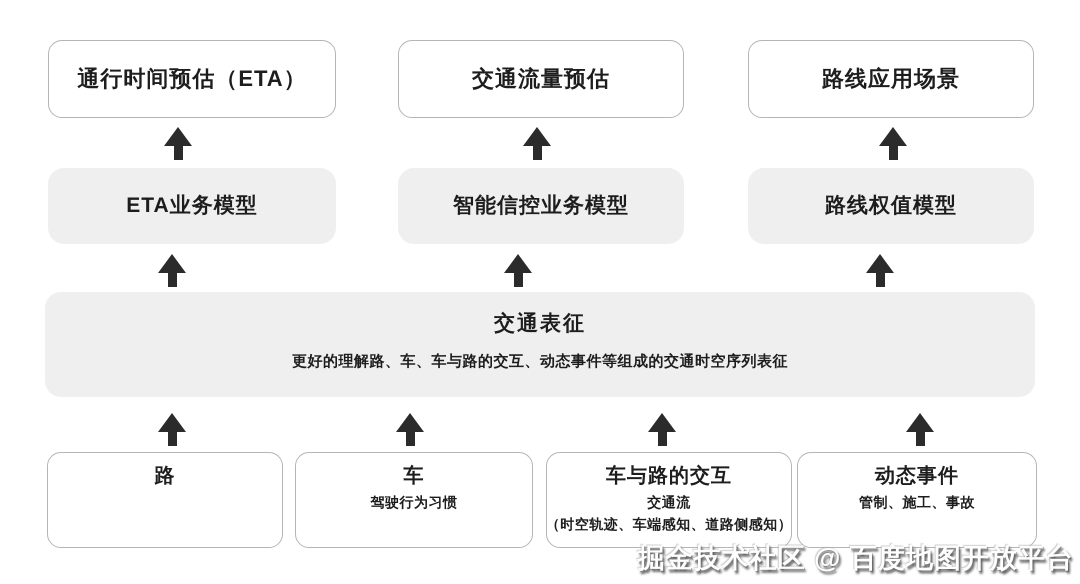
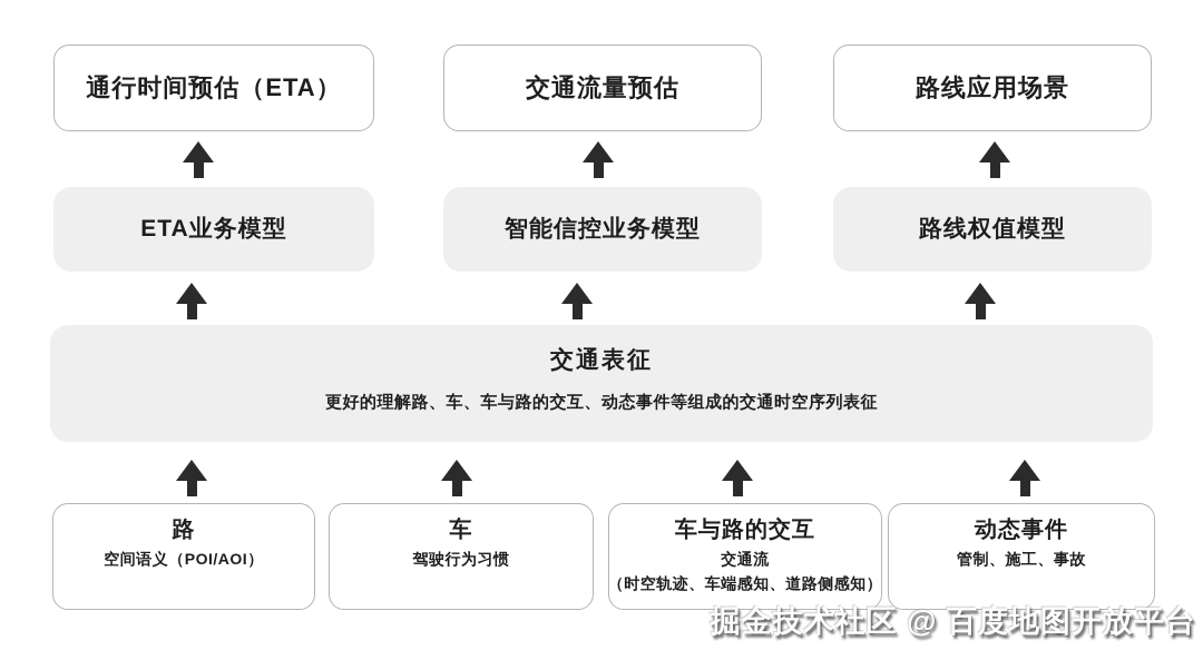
  通行时间预估（ETA）
  交通流量预估
  路线应用场景
  ETA业务模型
  智能信控业务模型
  路线权值模型
  交通表征
  更好的理解路、车、车与路的交互、动态事件等组成的交通时空序列表征
  路
+ 空间语义（POI/AOI）
  车
  驾驶行为习惯
  车与路的交互
  交通流
  （时空轨迹、车端感知、道路侧感知）
  动态事件
  管制、施工、事故
  掘金技术社区 @ 百度地图开放平台
